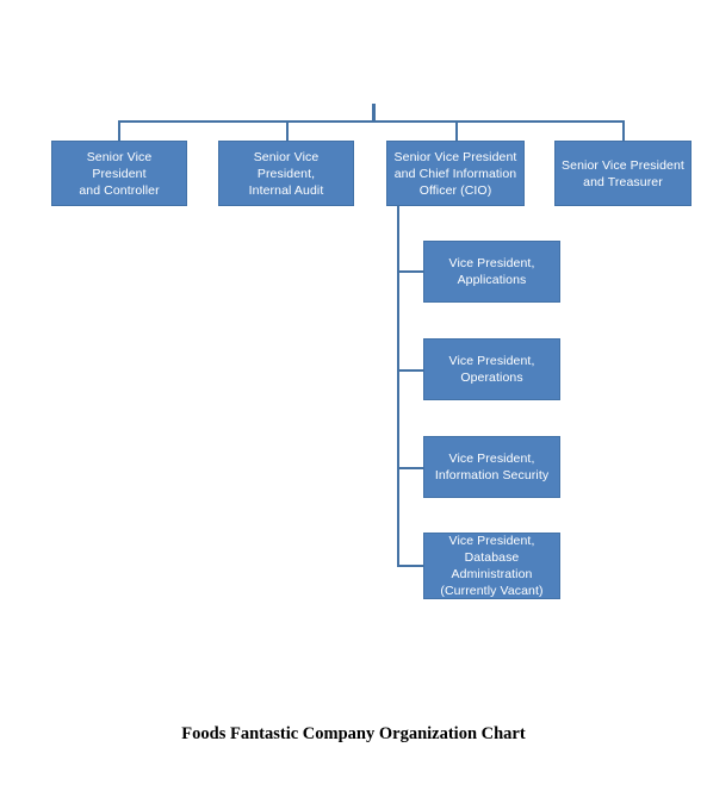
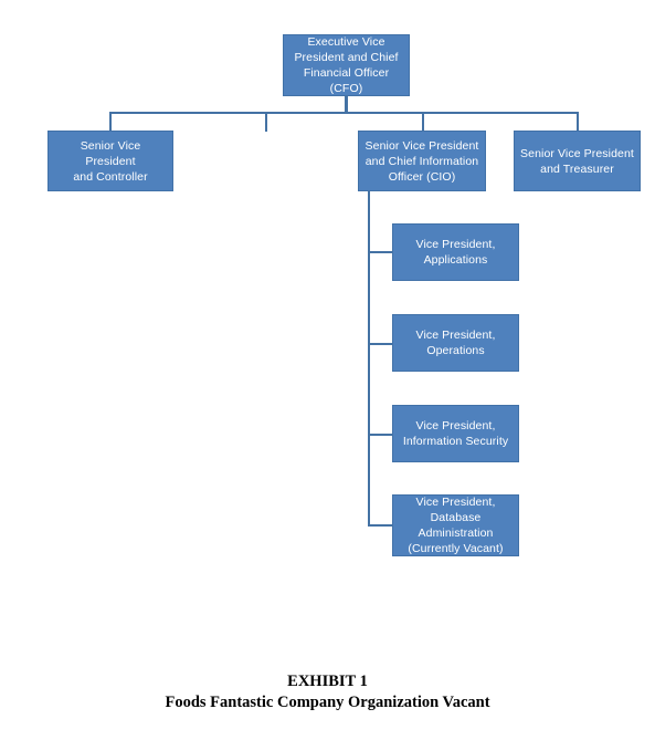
+ Executive Vice
+ President and Chief
+ Financial Officer (CFO)
  Senior Vice President
  and Controller
- Senior Vice President,
- Internal Audit
  Senior Vice President
  and Chief Information
  Officer (CIO)
  Senior Vice President
  and Treasurer
  Vice President,
  Applications
  Vice President,
  Operations
  Vice President,
  Information Security
  Vice President,
  Database
  Administration
  (Currently Vacant)
+ EXHIBIT 1
- Foods Fantastic Company Organization Chart
+ Foods Fantastic Company Organization Vacant
